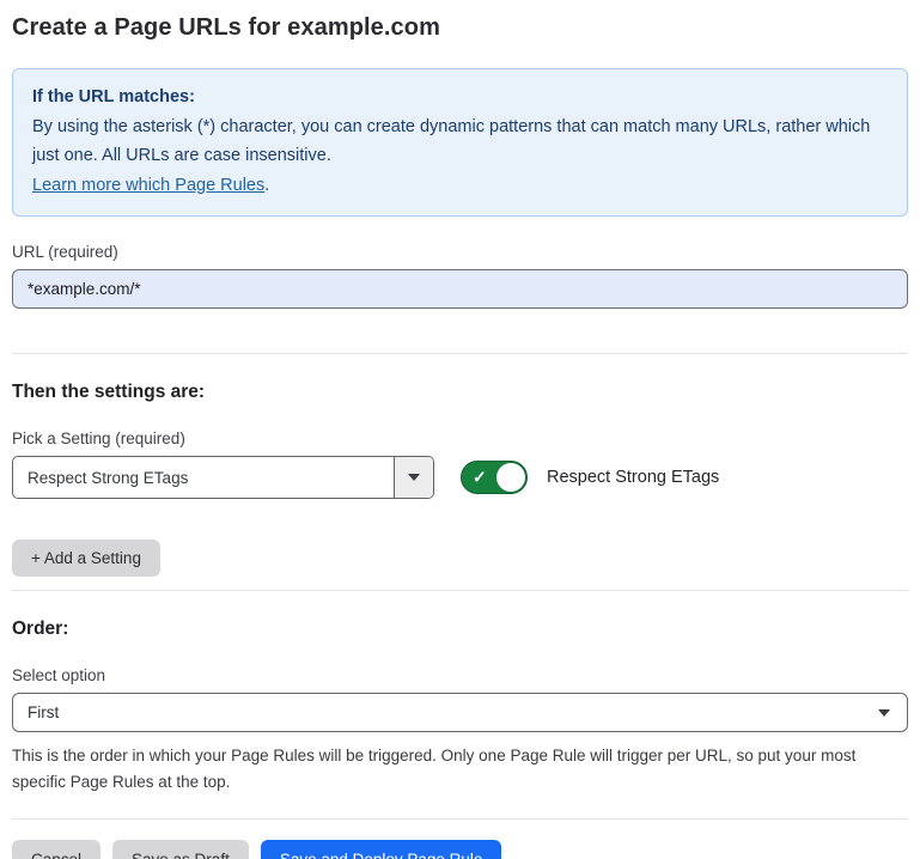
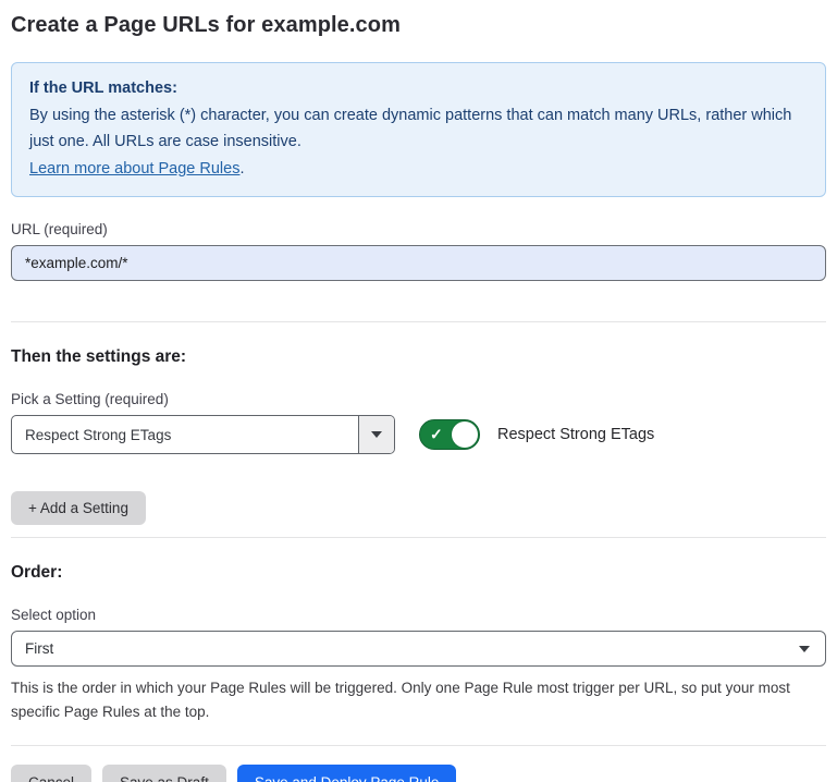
  Create a Page URLs for example.com
  If the URL matches:
  By using the asterisk (*) character, you can create dynamic patterns that can match many URLs, rather which just one. All URLs are case insensitive.
- Learn more which Page Rules.
+ Learn more about Page Rules.
  URL (required)
  *example.com/*
  Then the settings are:
  Pick a Setting (required)
  Respect Strong ETags
  ✓
  Respect Strong ETags
  + Add a Setting
  Order:
  Select option
  First
- This is the order in which your Page Rules will be triggered. Only one Page Rule will trigger per URL, so put your most specific Page Rules at the top.
+ This is the order in which your Page Rules will be triggered. Only one Page Rule most trigger per URL, so put your most specific Page Rules at the top.
